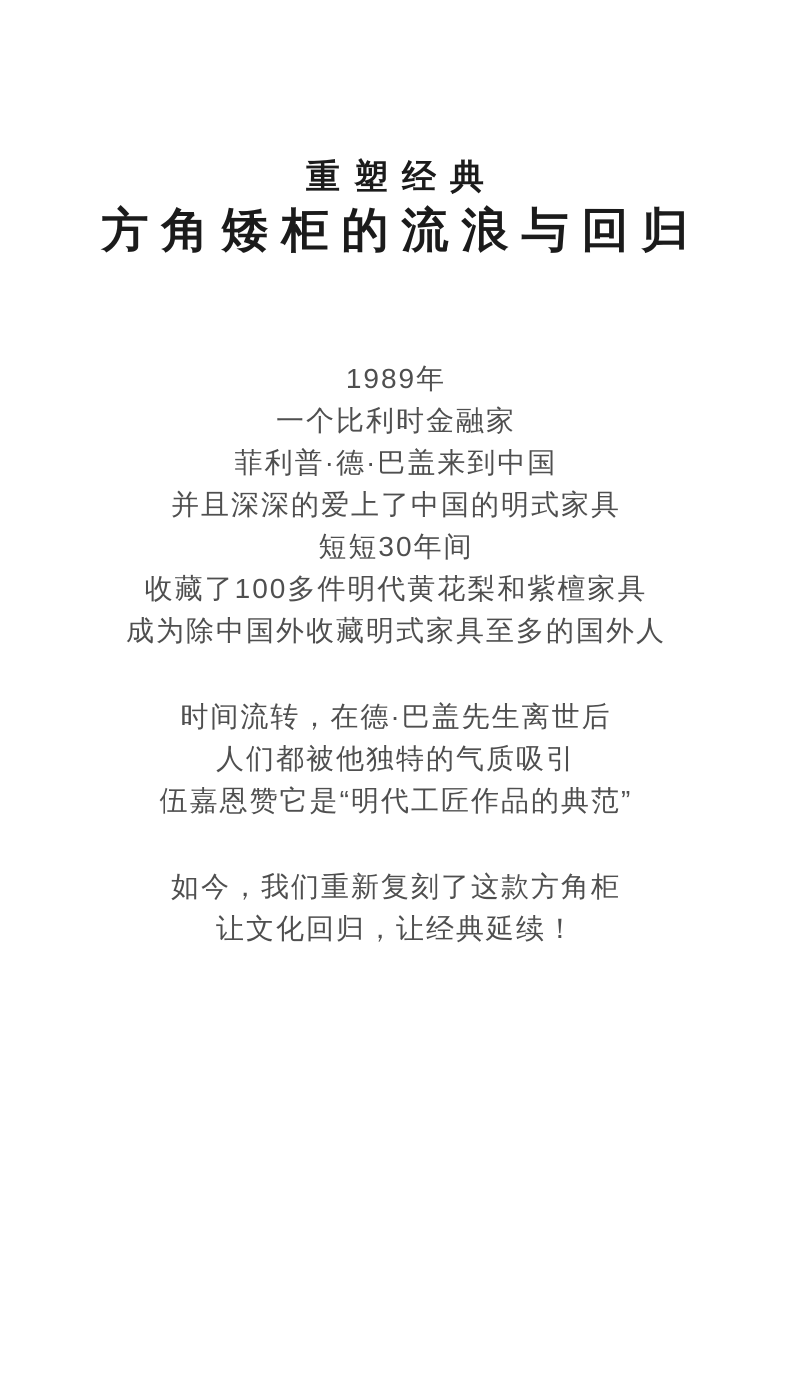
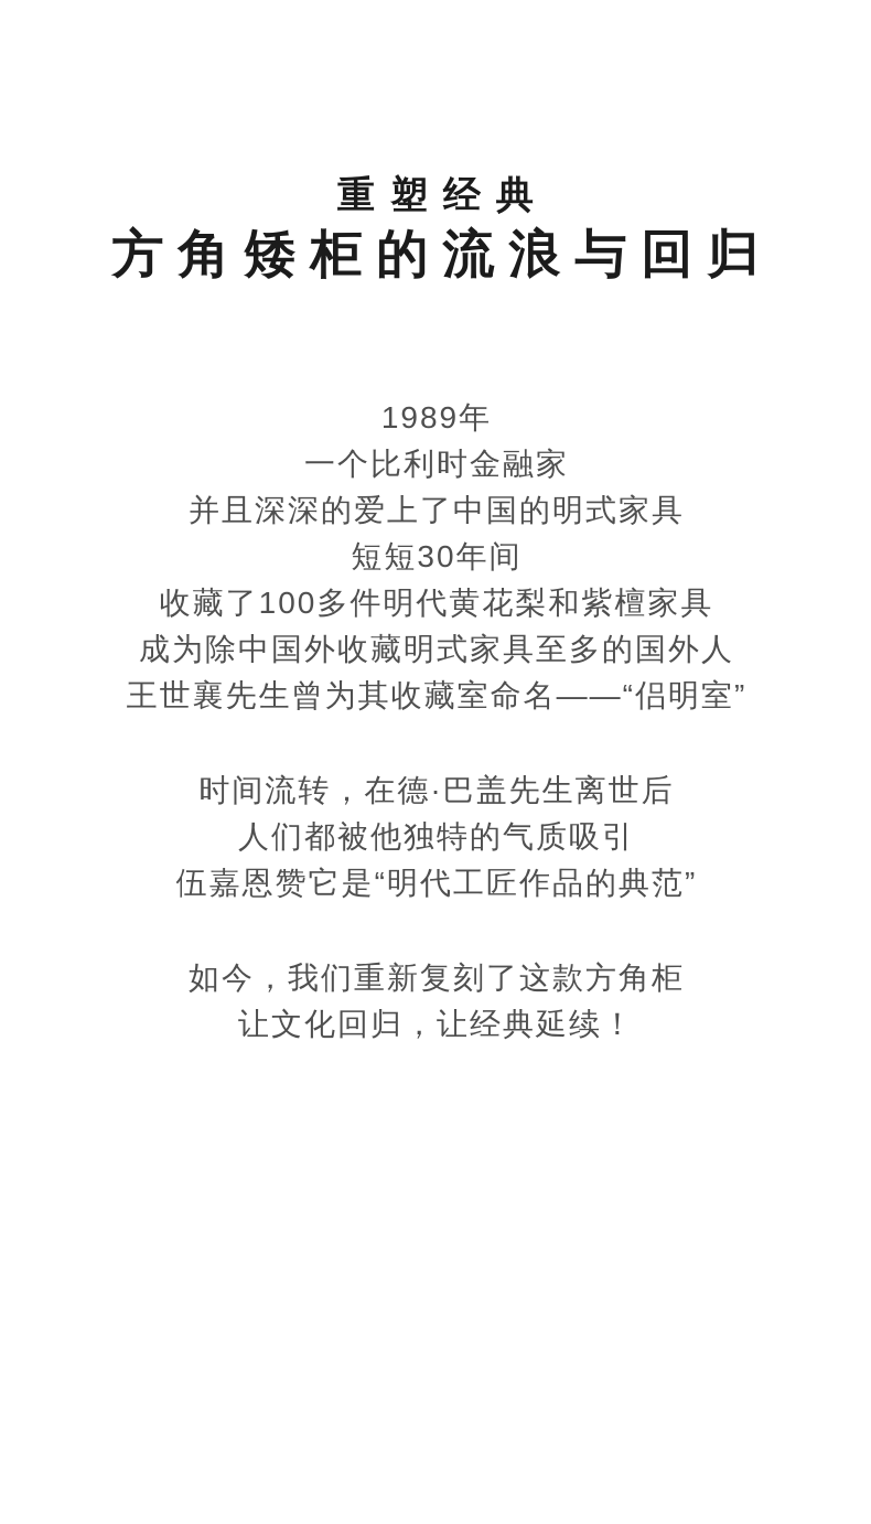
  重塑经典
  方角矮柜的流浪与回归
  1989年
  一个比利时金融家
- 菲利普·德·巴盖来到中国
  并且深深的爱上了中国的明式家具
  短短30年间
  收藏了100多件明代黄花梨和紫檀家具
  成为除中国外收藏明式家具至多的国外人
+ 王世襄先生曾为其收藏室命名——“侣明室”
  时间流转，在德·巴盖先生离世后
  人们都被他独特的气质吸引
  伍嘉恩赞它是“明代工匠作品的典范”
  如今，我们重新复刻了这款方角柜
  让文化回归，让经典延续！
